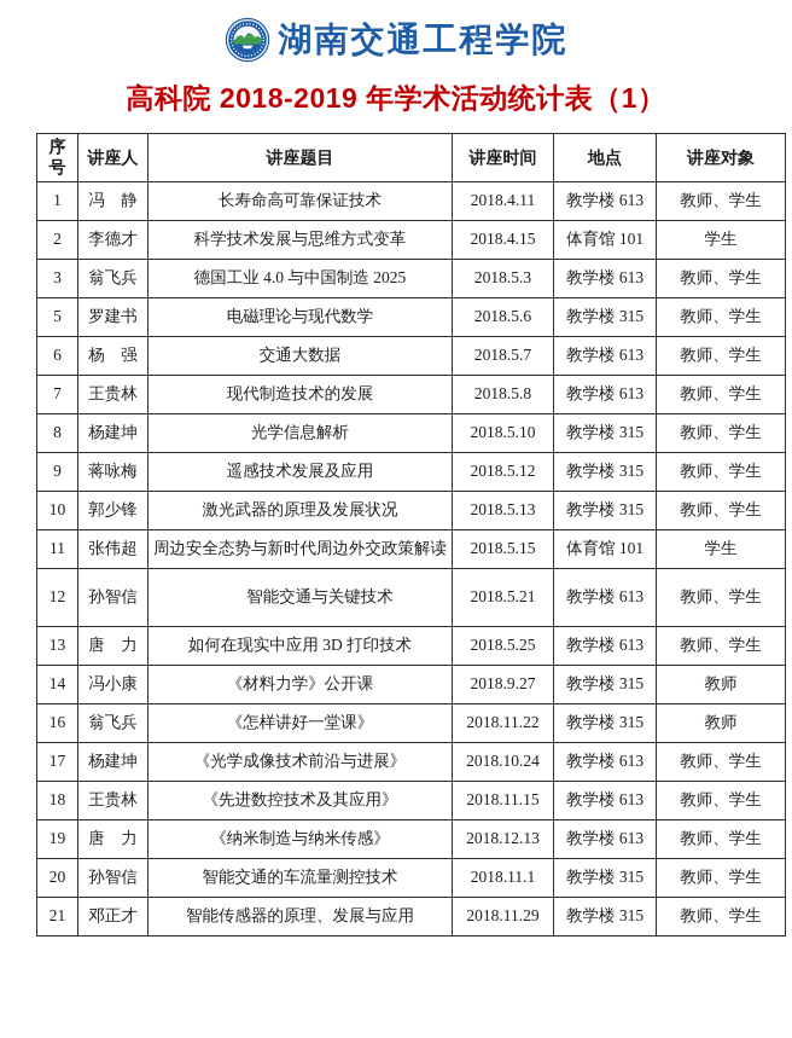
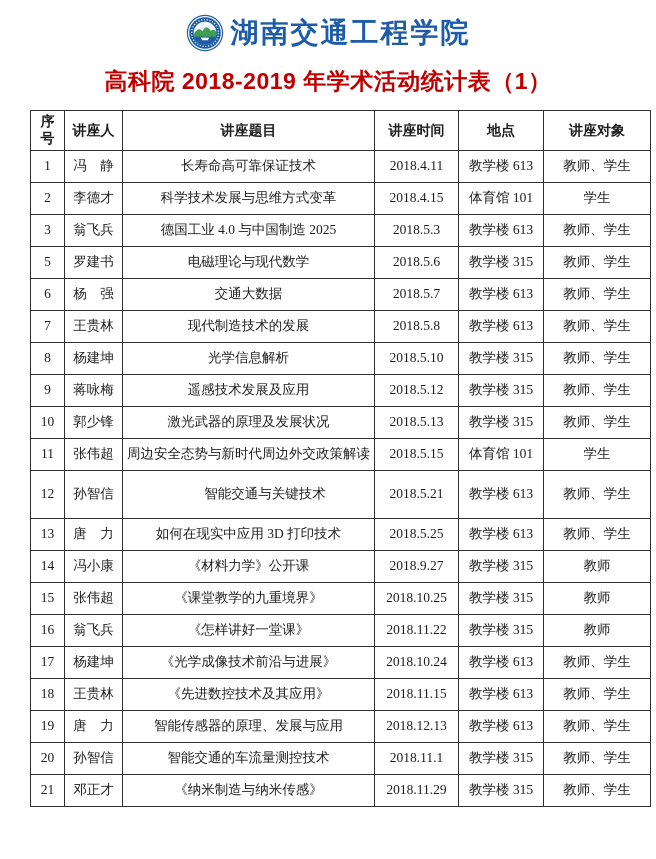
  湖南交通工程学院
  高科院 2018-2019 年学术活动统计表（1）
  序号	讲座人	讲座题目	讲座时间	地点	讲座对象
  1	冯 静	长寿命高可靠保证技术	2018.4.11	教学楼 613	教师、学生
  2	李德才	科学技术发展与思维方式变革	2018.4.15	体育馆 101	学生
  3	翁飞兵	德国工业 4.0 与中国制造 2025	2018.5.3	教学楼 613	教师、学生
  5	罗建书	电磁理论与现代数学	2018.5.6	教学楼 315	教师、学生
  6	杨 强	交通大数据	2018.5.7	教学楼 613	教师、学生
  7	王贵林	现代制造技术的发展	2018.5.8	教学楼 613	教师、学生
  8	杨建坤	光学信息解析	2018.5.10	教学楼 315	教师、学生
  9	蒋咏梅	遥感技术发展及应用	2018.5.12	教学楼 315	教师、学生
  10	郭少锋	激光武器的原理及发展状况	2018.5.13	教学楼 315	教师、学生
  11	张伟超	周边安全态势与新时代周边外交政策解读	2018.5.15	体育馆 101	学生
  12	孙智信	智能交通与关键技术	2018.5.21	教学楼 613	教师、学生
  13	唐 力	如何在现实中应用 3D 打印技术	2018.5.25	教学楼 613	教师、学生
  14	冯小康	《材料力学》公开课	2018.9.27	教学楼 315	教师
+ 15	张伟超	《课堂教学的九重境界》	2018.10.25	教学楼 315	教师
  16	翁飞兵	《怎样讲好一堂课》	2018.11.22	教学楼 315	教师
  17	杨建坤	《光学成像技术前沿与进展》	2018.10.24	教学楼 613	教师、学生
  18	王贵林	《先进数控技术及其应用》	2018.11.15	教学楼 613	教师、学生
- 19	唐 力	《纳米制造与纳米传感》	2018.12.13	教学楼 613	教师、学生
+ 19	唐 力	智能传感器的原理、发展与应用	2018.12.13	教学楼 613	教师、学生
  20	孙智信	智能交通的车流量测控技术	2018.11.1	教学楼 315	教师、学生
- 21	邓正才	智能传感器的原理、发展与应用	2018.11.29	教学楼 315	教师、学生
+ 21	邓正才	《纳米制造与纳米传感》	2018.11.29	教学楼 315	教师、学生
